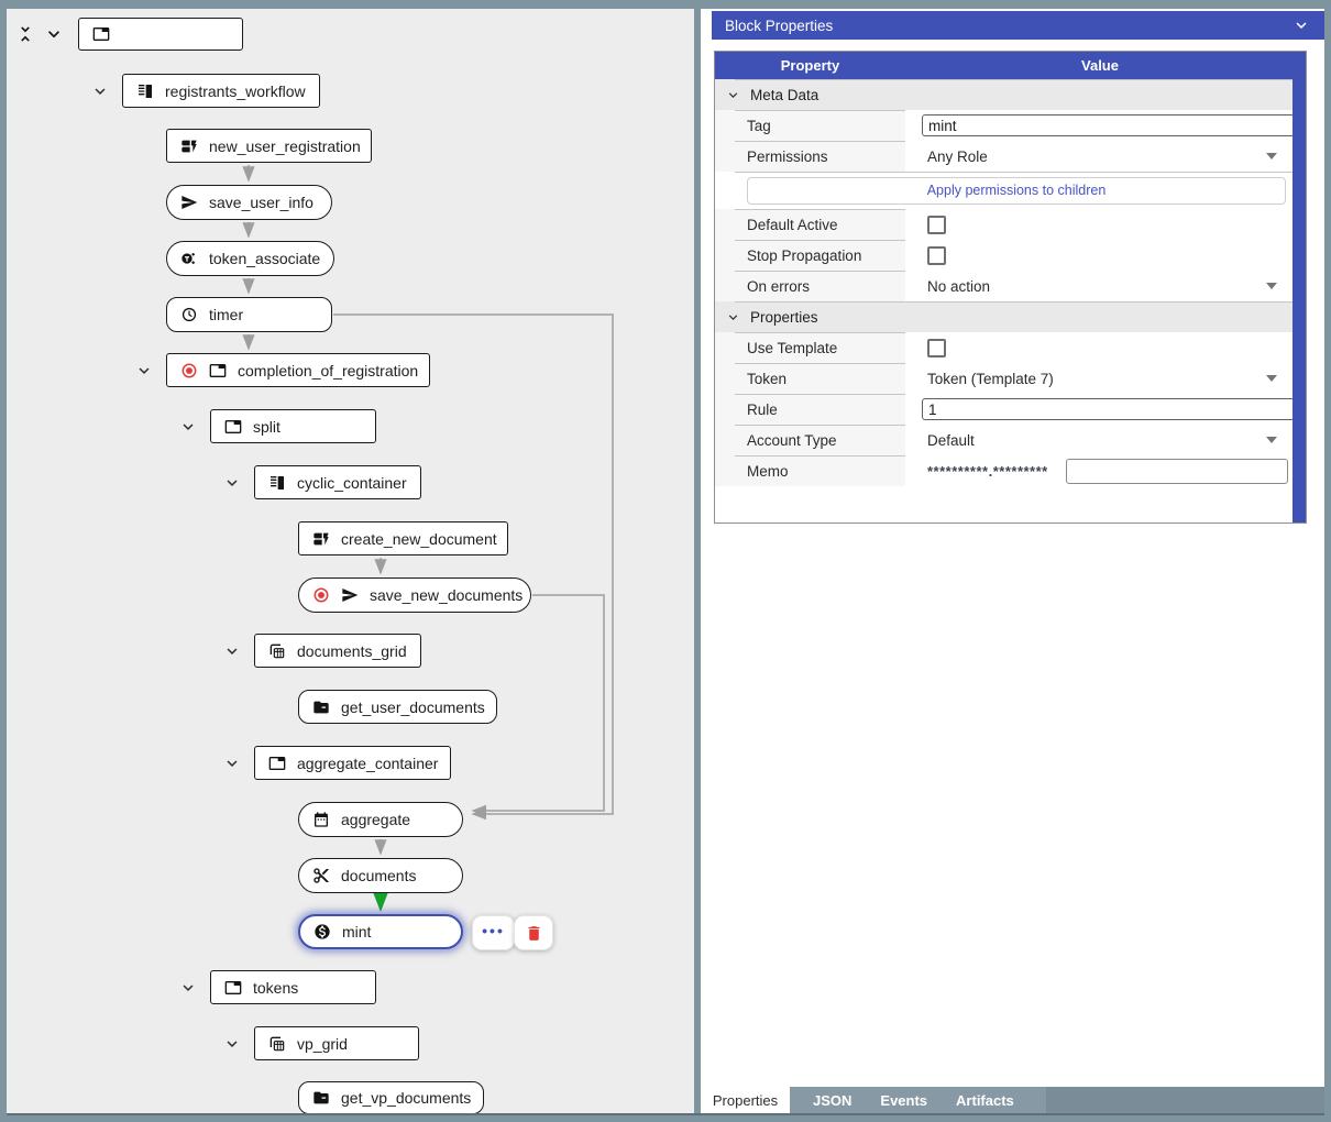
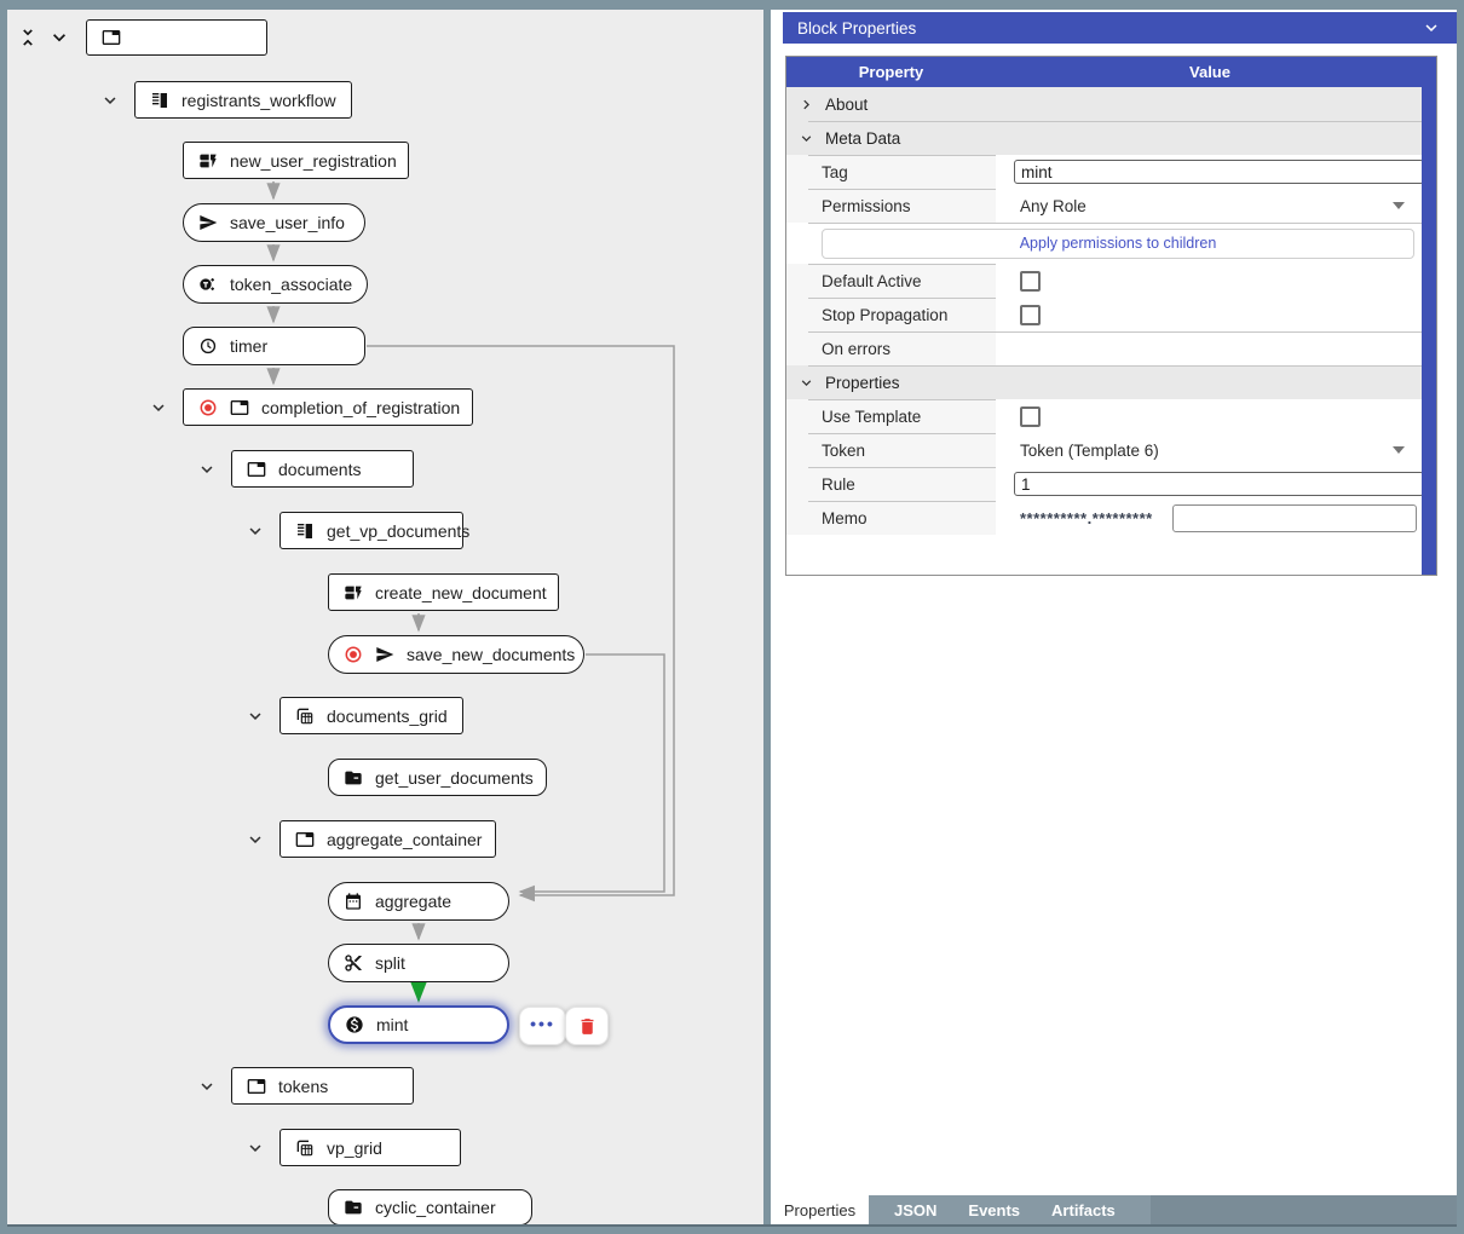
  registrants_workflow
  new_user_registration
  save_user_info
  token_associate
  timer
  completion_of_registration
- split
+ documents
- cyclic_container
+ get_vp_documents
  create_new_document
  save_new_documents
  documents_grid
  get_user_documents
  aggregate_container
  aggregate
- documents
+ split
  mint
  tokens
  vp_grid
- get_vp_documents
+ cyclic_container
  •••
  Block Properties
  Property
  Value
+ About
  Meta Data
  Tag
  mint
  Permissions
  Any Role
  Apply permissions to children
  Default Active
  Stop Propagation
  On errors
- No action
  Properties
  Use Template
  Token
- Token (Template 7)
+ Token (Template 6)
  Rule
  1
- Account Type
- Default
  Memo
  **********.*********
  Properties
  JSON
  Events
  Artifacts
